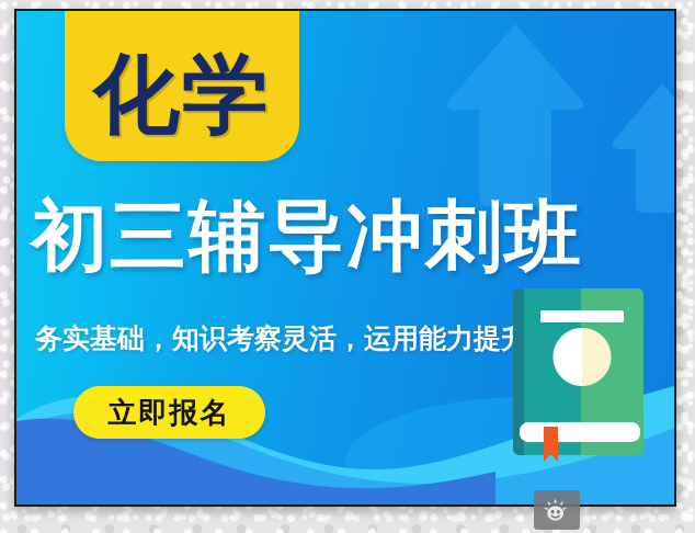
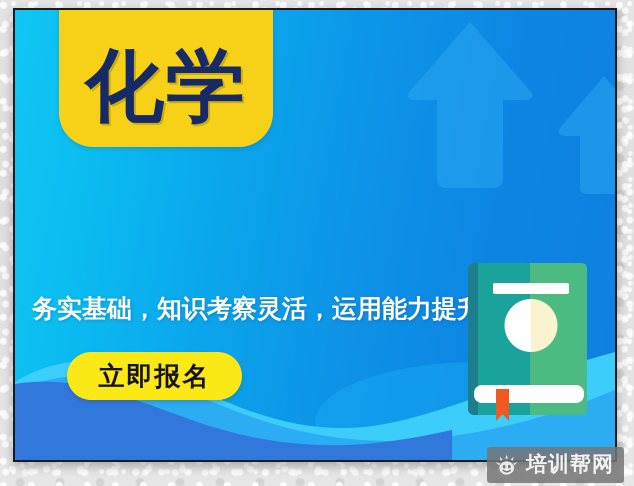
  化学
- 初三辅导冲刺班
  务实基础，知识考察灵活，运用能力提
  立即报名
+ 培训帮网
